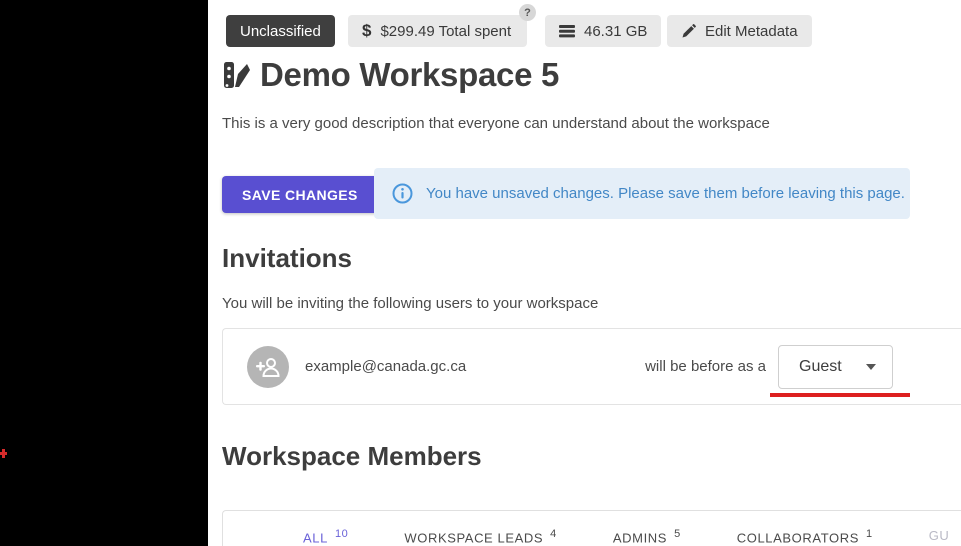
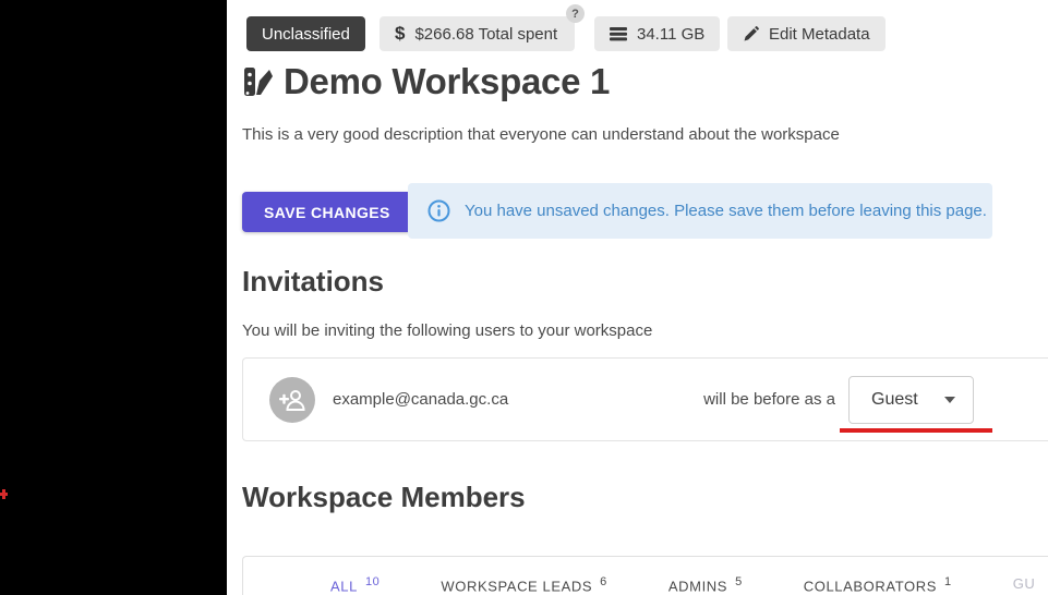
  Unclassified
  $
- $299.49 Total spent
+ $266.68 Total spent
  ?
- 46.31 GB
+ 34.11 GB
  Edit Metadata
- Demo Workspace 5
+ Demo Workspace 1
  This is a very good description that everyone can understand about the workspace
  SAVE CHANGES
  You have unsaved changes. Please save them before leaving this page.
  Invitations
  You will be inviting the following users to your workspace
  example@canada.gc.ca
  will be before as a
  Guest
  Workspace Members
  ALL 10
- WORKSPACE LEADS 4
+ WORKSPACE LEADS 6
  ADMINS 5
  COLLABORATORS 1
  GU
